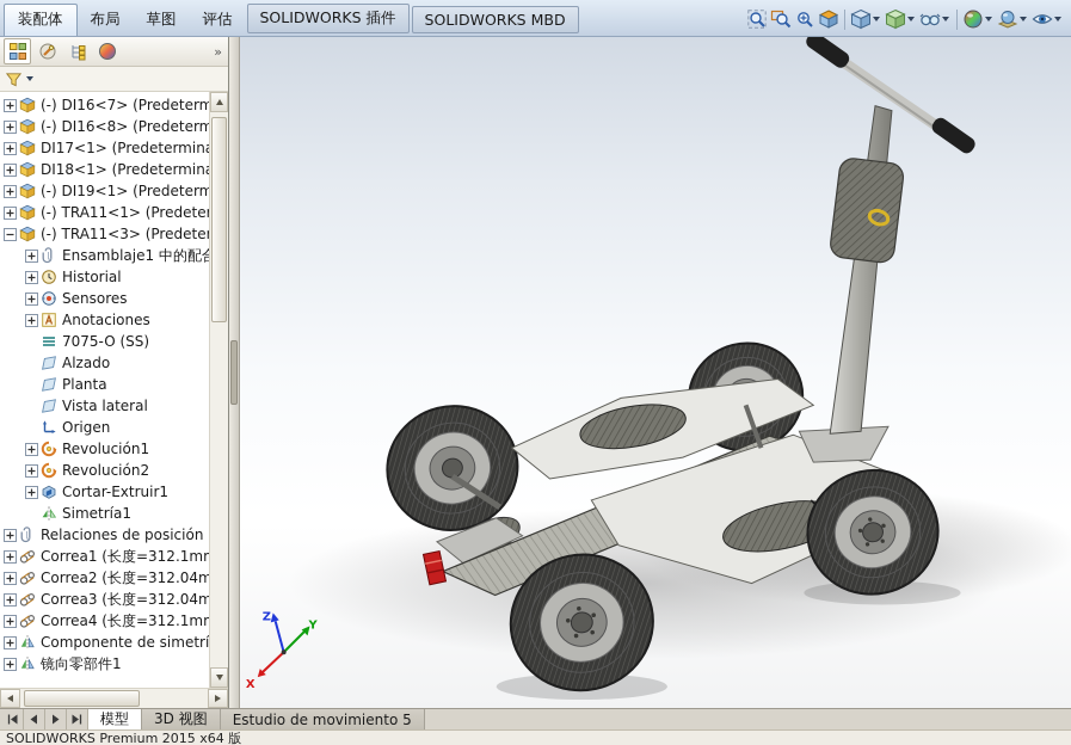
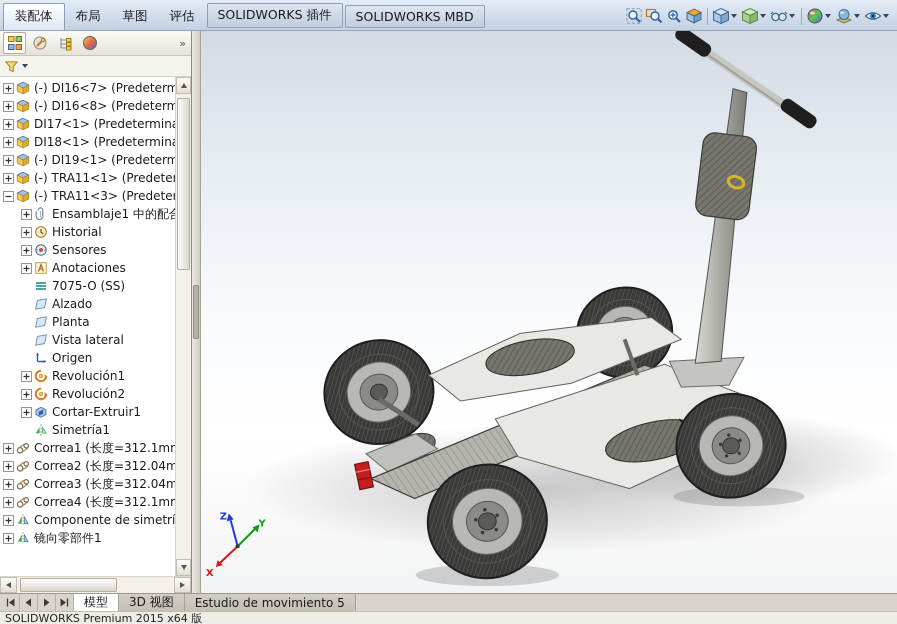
  装配体
  布局
  草图
  评估
  SOLIDWORKS 插件
  SOLIDWORKS MBD
  »
  (-) DI16<7> (Predeterm
  (-) DI16<8> (Predeterm
  DI17<1> (Predetermin
  DI18<1> (Predetermin
  (-) DI19<1> (Predeterm
  (-) TRA11<1> (Predete
  (-) TRA11<3> (Predete
  Ensamblaje1 中的配
  Historial
  Sensores
  Anotaciones
  7075-O (SS)
  Alzado
  Planta
  Vista lateral
  Origen
  Revolución1
  Revolución2
  Cortar-Extruir1
  Simetría1
- Relaciones de posición
  Correa1 (长度=312.1m
  Correa2 (长度=312.04m
  Correa3 (长度=312.04m
  Correa4 (长度=312.1m
  Componente de simetrí
  镜向零部件1
  Z
  Y
  X
  模型
  3D 视图
  Estudio de movimiento 5
  SOLIDWORKS Premium 2015 x64 版
